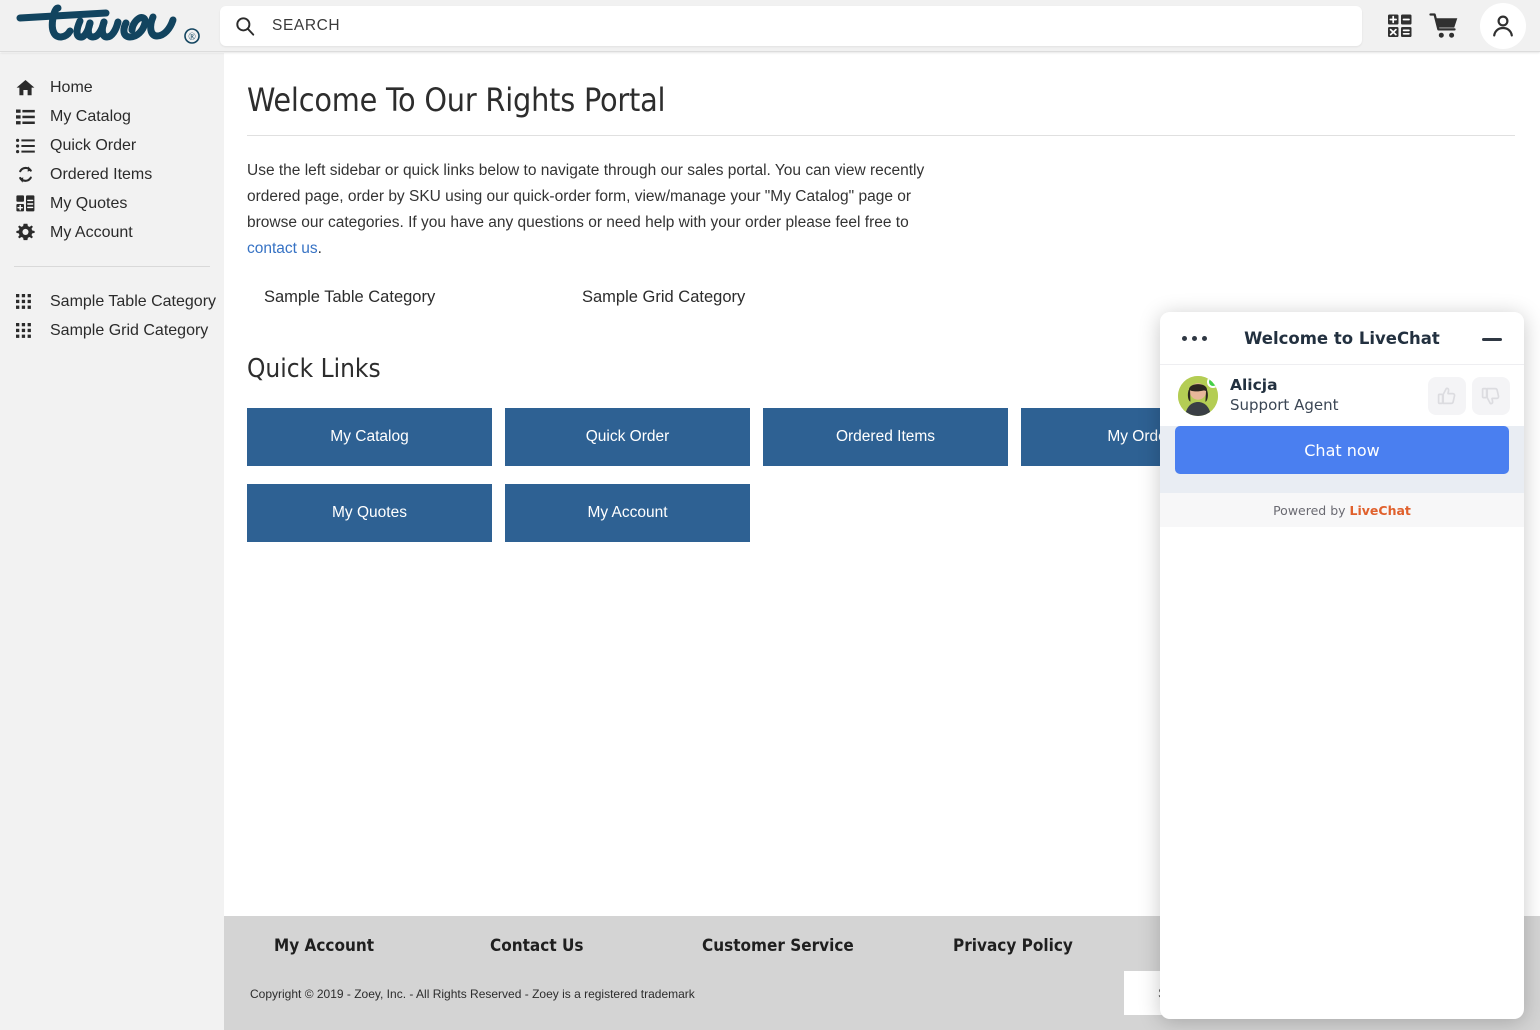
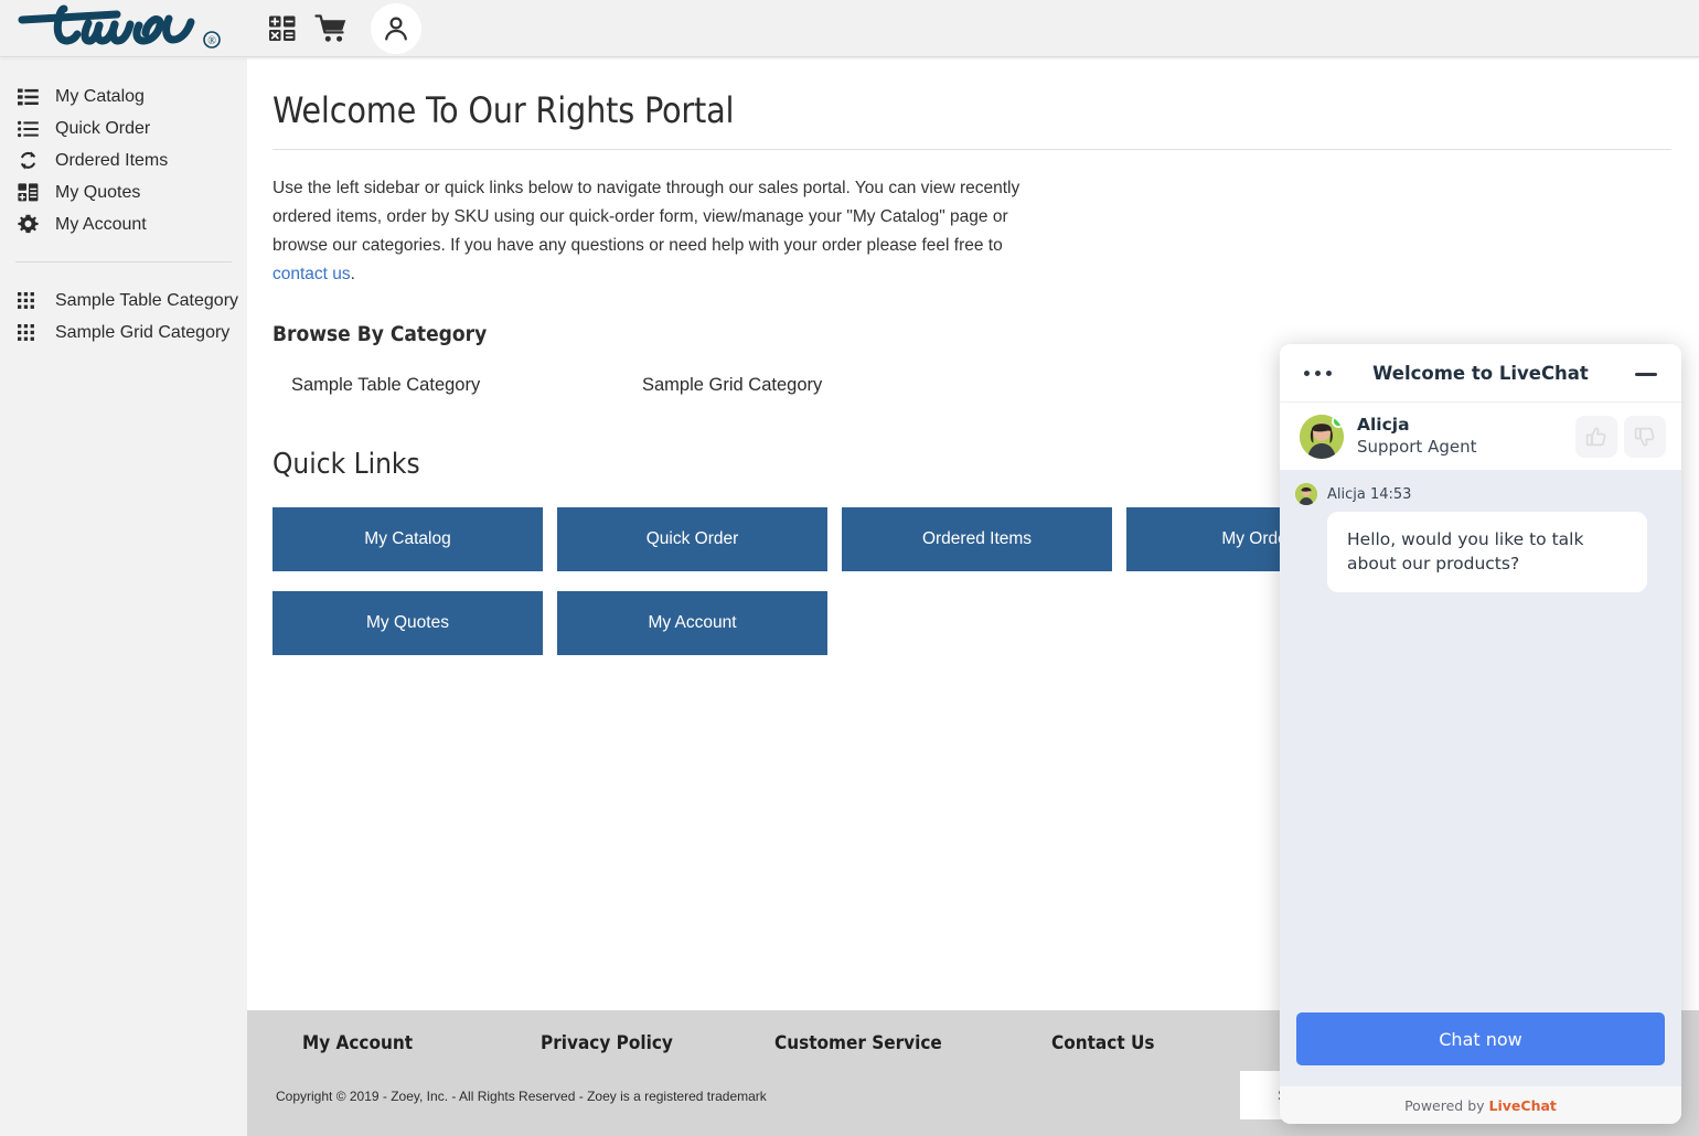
  ®
- SEARCH
- Home
  My Catalog
  Quick Order
  Ordered Items
  My Quotes
  My Account
  Sample Table Category
  Sample Grid Category
  Welcome To Our Rights Portal
- Use the left sidebar or quick links below to navigate through our sales portal. You can view recently ordered page, order by SKU using our quick-order form, view/manage your "My Catalog" page or browse our categories. If you have any questions or need help with your order please feel free to contact us.
+ Use the left sidebar or quick links below to navigate through our sales portal. You can view recently ordered items, order by SKU using our quick-order form, view/manage your "My Catalog" page or browse our categories. If you have any questions or need help with your order please feel free to contact us.
+ Browse By Category
  Sample Table Category
  Sample Grid Category
  Quick Links
  My Catalog
  Quick Order
  Ordered Items
  My Quotes
  My Account
  My Account
- Contact Us
+ Privacy Policy
  Customer Service
- Privacy Policy
+ Contact Us
  Copyright © 2019 - Zoey, Inc. - All Rights Reserved - Zoey is a registered trademark
  Welcome to LiveChat
  Alicja
  Support Agent
+ Alicja 14:53
+ Hello, would you like to talk about our products?
  Chat now
  Powered by
  LiveChat
